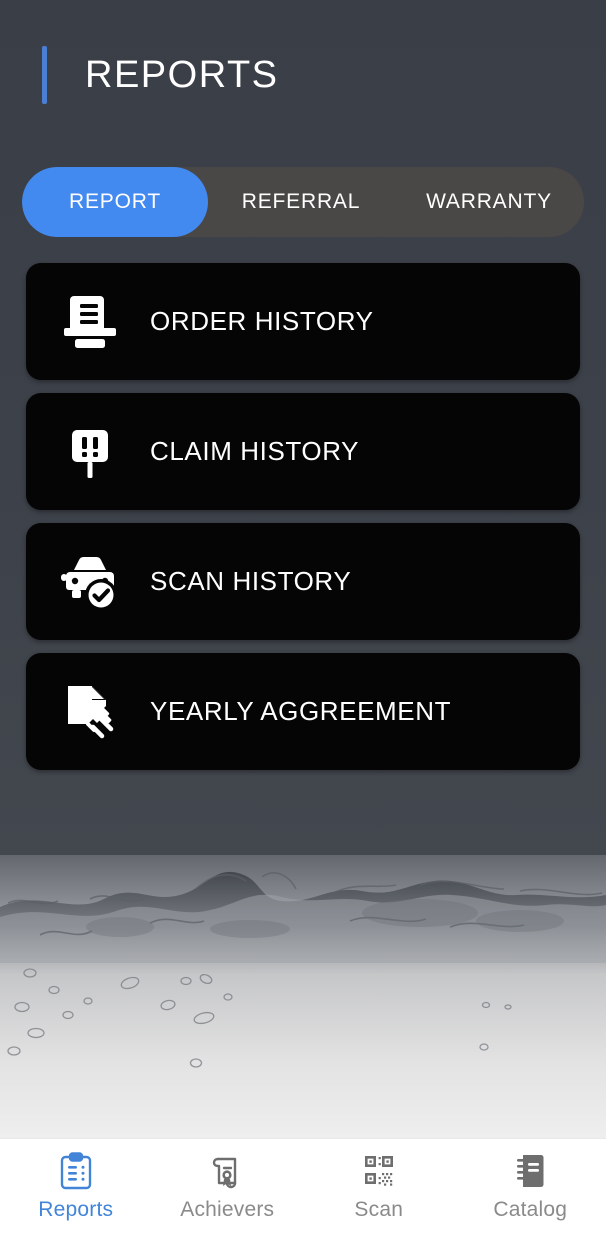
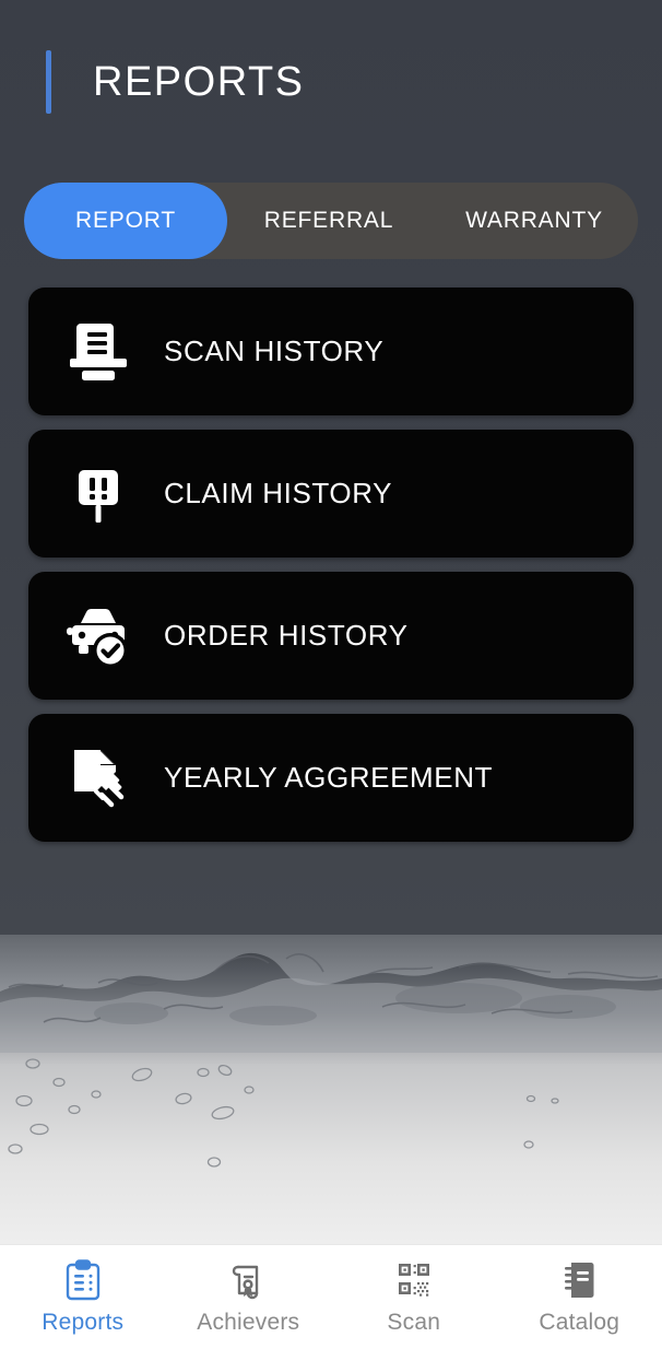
  REPORTS
  REPORT
  REFERRAL
  WARRANTY
- ORDER HISTORY
+ SCAN HISTORY
  CLAIM HISTORY
- SCAN HISTORY
+ ORDER HISTORY
  YEARLY AGGREEMENT
  Reports
  Achievers
  Scan
  Catalog
